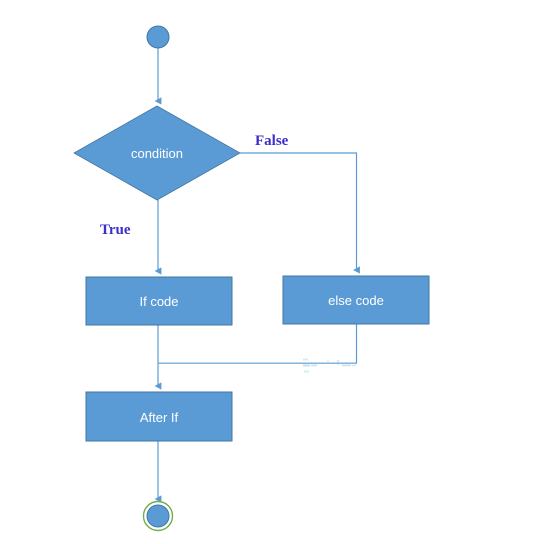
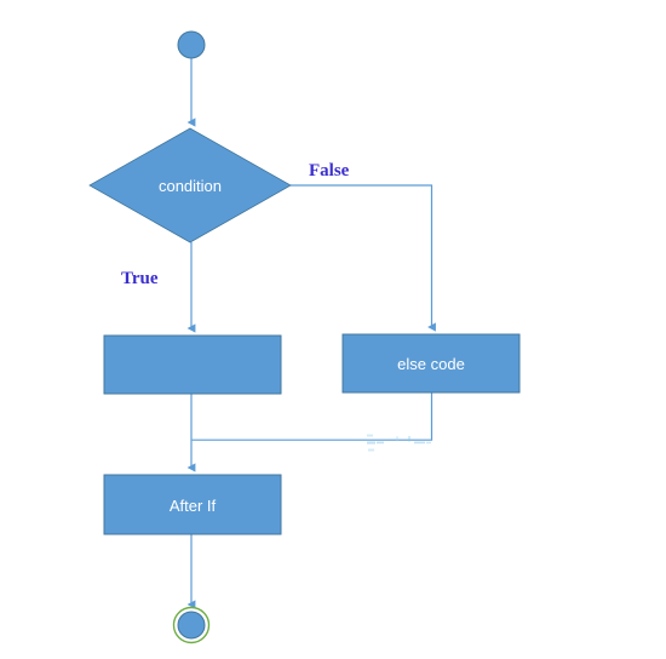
  condition
- If code
  else code
  After If
  False
  True
